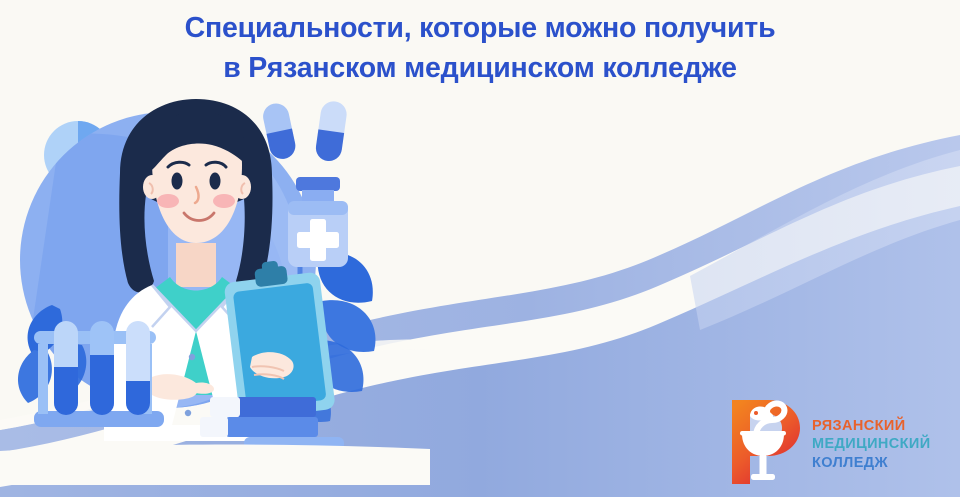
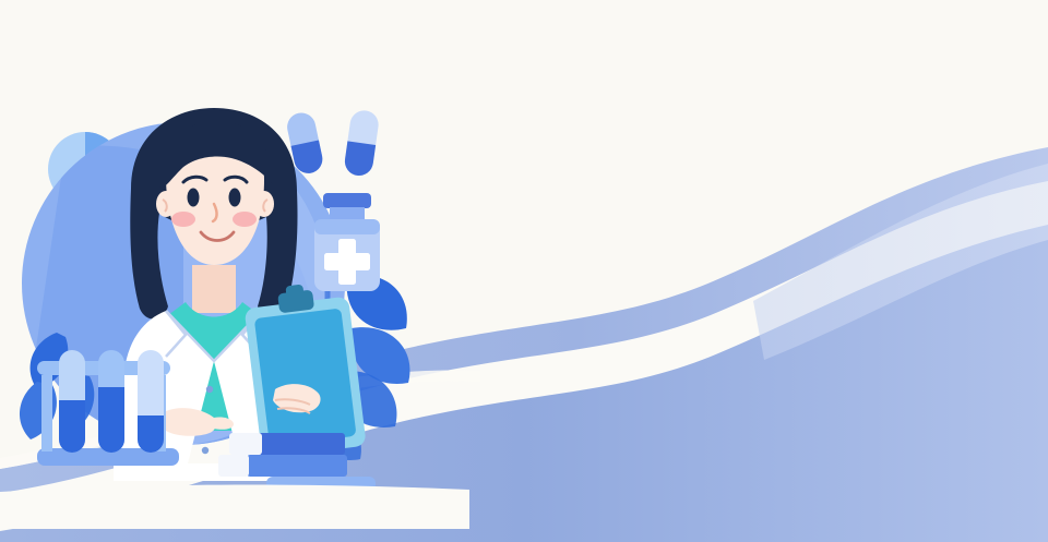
- Специальности, которые можно получить
- в Рязанском медицинском колледже
- РЯЗАНСКИЙ
- МЕДИЦИНСКИЙ
- КОЛЛЕДЖ
